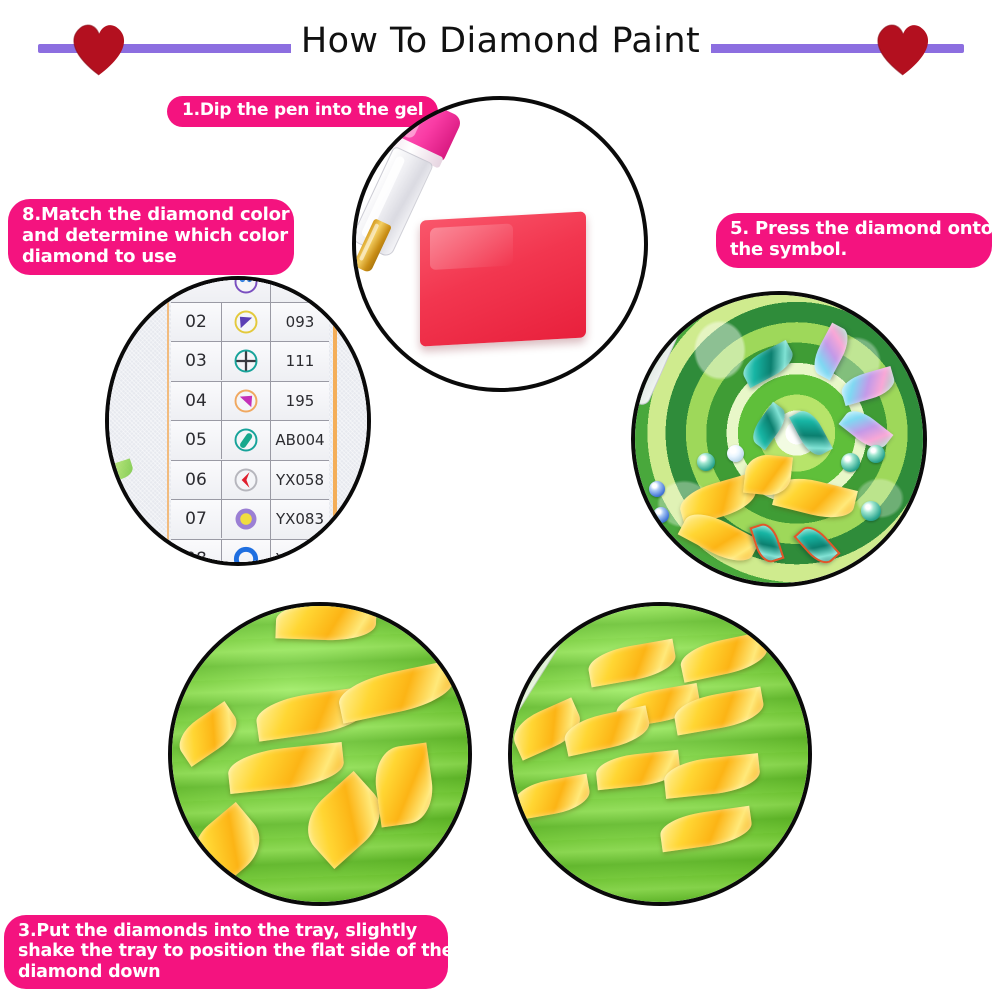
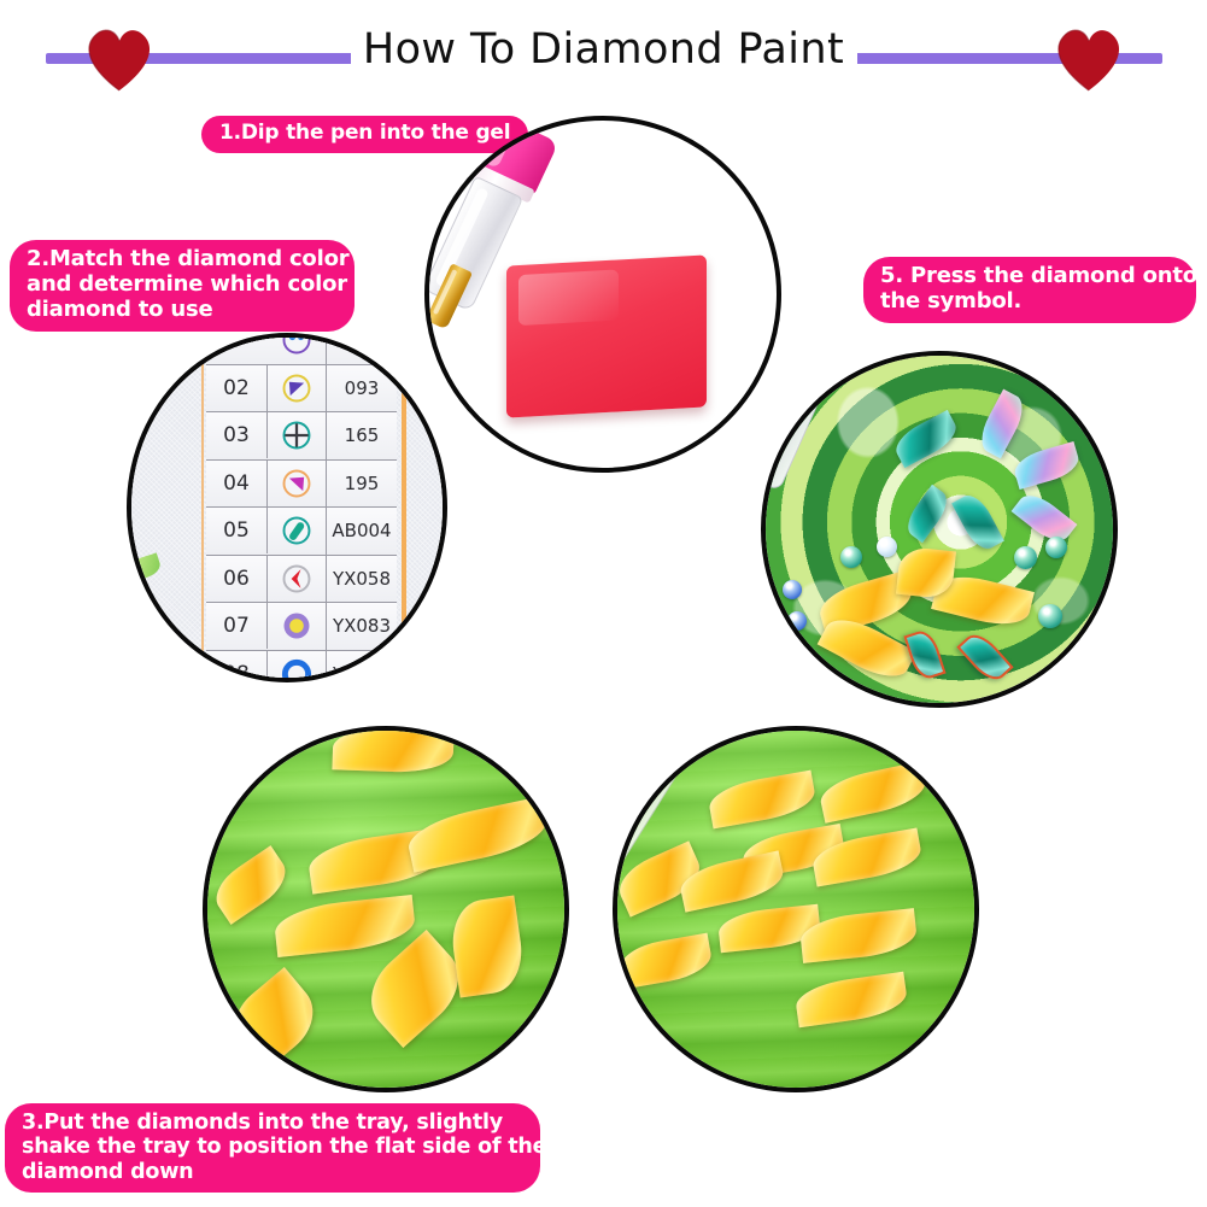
  How To Diamond Paint
  1.Dip the pen into the g
- 8.Match the diamond color
+ 2.Match the diamond color
  and determine which color
  diamond to use
  020
  02
  093
  03
- 111
+ 165
  04
  195
  05
  AB004
  06
  YX058
  07
  YX083
  08
  YX106
  5. Press the diamond onto
  the symbol.
  3.Put the diamonds into the tray, slightly
  shake the tray to position the flat side of the
  diamond down
